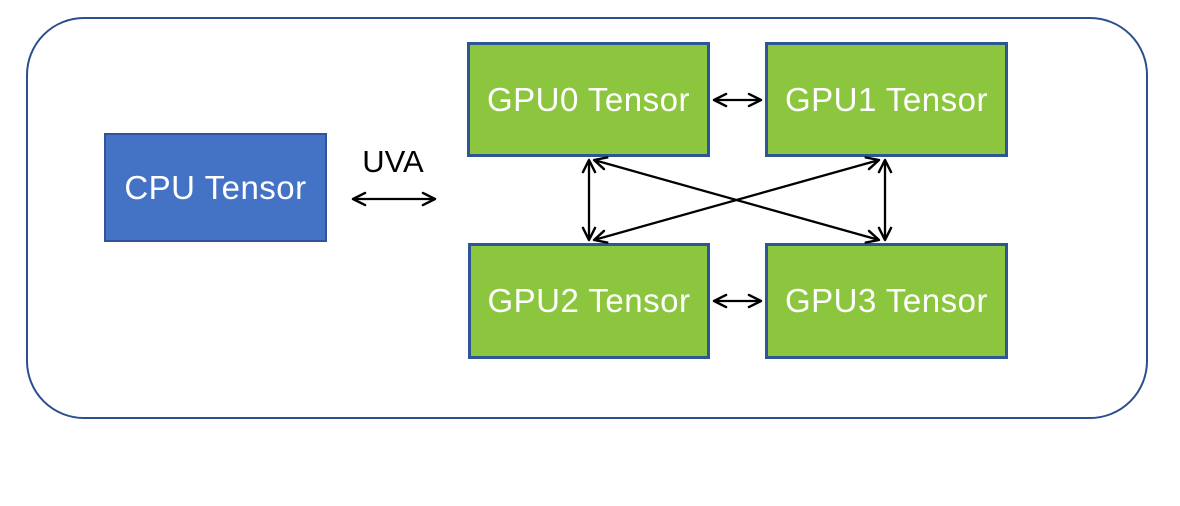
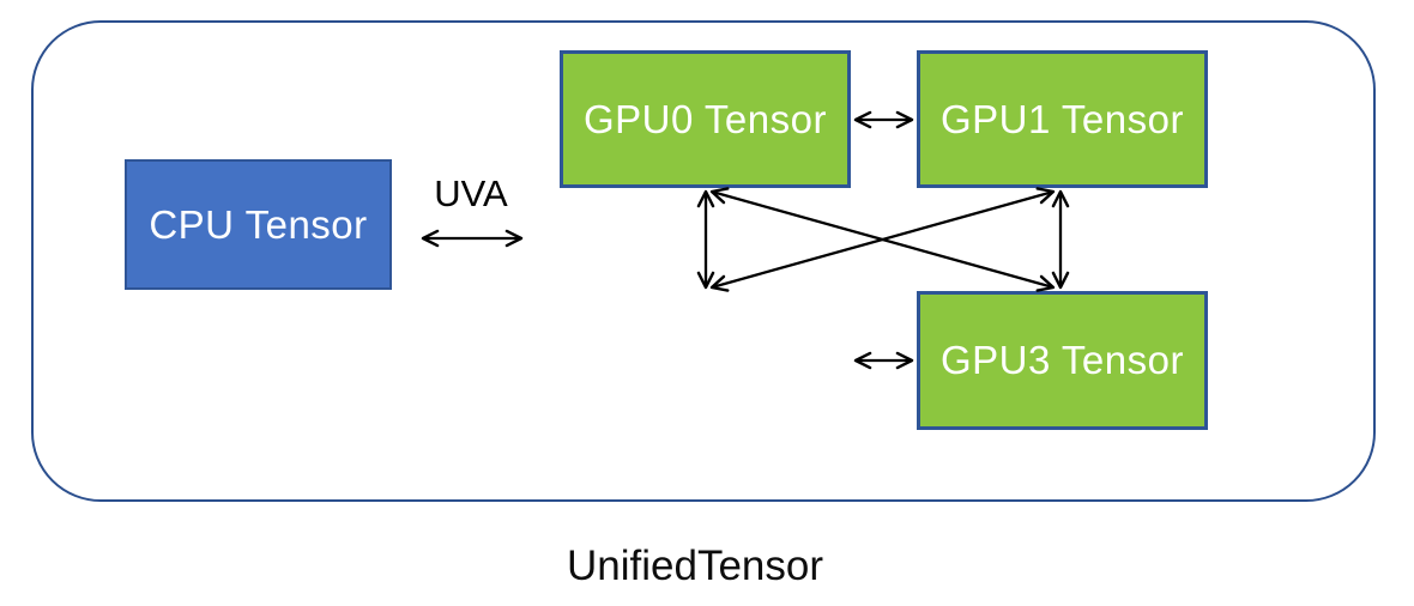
  CPU Tensor
  GPU0 Tensor
  GPU1 Tensor
- GPU2 Tensor
  GPU3 Tensor
  UVA
+ UnifiedTensor
